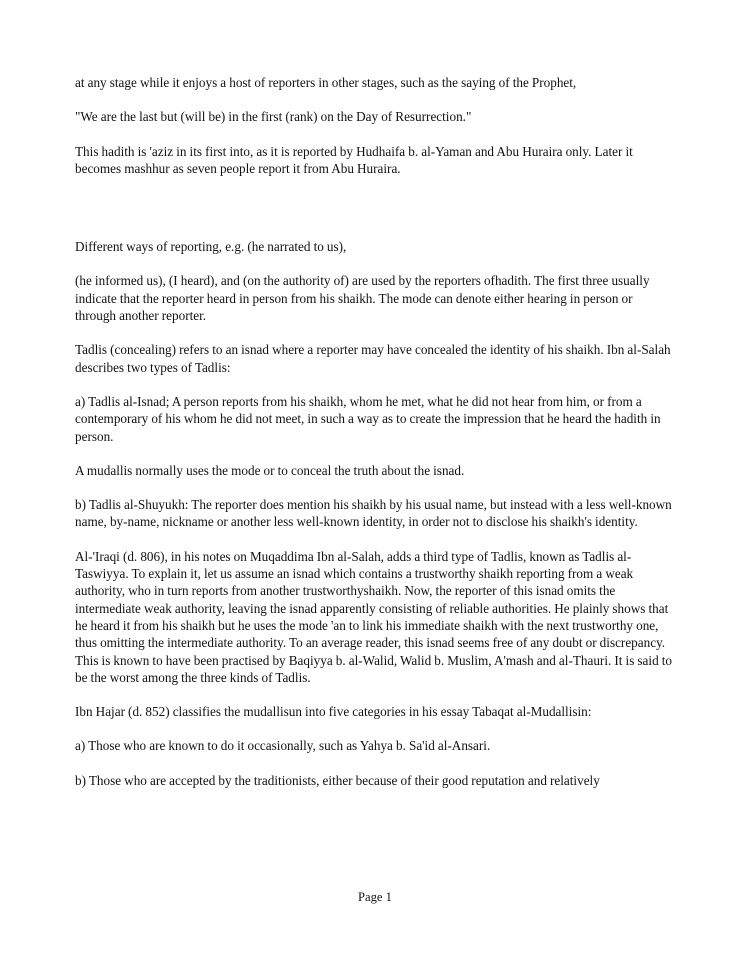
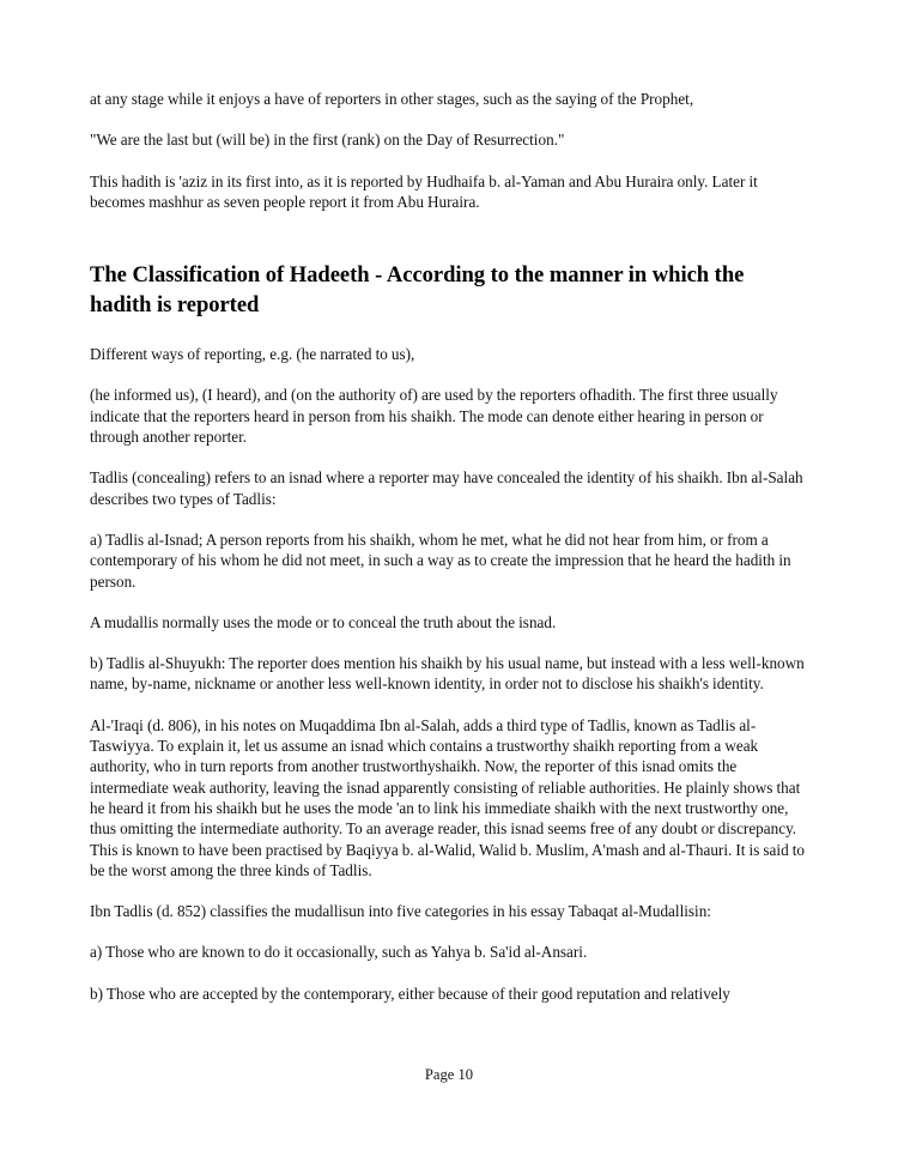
- at any stage while it enjoys a host of reporters in other stages, such as the saying of the Prophet,
+ at any stage while it enjoys a have of reporters in other stages, such as the saying of the Prophet,
  "We are the last but (will be) in the first (rank) on the Day of Resurrection."
  This hadith is 'aziz in its first into, as it is reported by Hudhaifa b. al-Yaman and Abu Huraira only. Later it becomes mashhur as seven people report it from Abu Huraira.
+ The Classification of Hadeeth - According to the manner in which the hadith is reported
  Different ways of reporting, e.g. (he narrated to us),
- (he informed us), (I heard), and (on the authority of) are used by the reporters ofhadith. The first three usually indicate that the reporter heard in person from his shaikh. The mode can denote either hearing in person or through another reporter.
+ (he informed us), (I heard), and (on the authority of) are used by the reporters ofhadith. The first three usually indicate that the reporters heard in person from his shaikh. The mode can denote either hearing in person or through another reporter.
  Tadlis (concealing) refers to an isnad where a reporter may have concealed the identity of his shaikh. Ibn al-Salah describes two types of Tadlis:
  a) Tadlis al-Isnad; A person reports from his shaikh, whom he met, what he did not hear from him, or from a contemporary of his whom he did not meet, in such a way as to create the impression that he heard the hadith in person.
  A mudallis normally uses the mode or to conceal the truth about the isnad.
  b) Tadlis al-Shuyukh: The reporter does mention his shaikh by his usual name, but instead with a less well-known name, by-name, nickname or another less well-known identity, in order not to disclose his shaikh's identity.
  Al-'Iraqi (d. 806), in his notes on Muqaddima Ibn al-Salah, adds a third type of Tadlis, known as Tadlis al-Taswiyya. To explain it, let us assume an isnad which contains a trustworthy shaikh reporting from a weak authority, who in turn reports from another trustworthyshaikh. Now, the reporter of this isnad omits the intermediate weak authority, leaving the isnad apparently consisting of reliable authorities. He plainly shows that he heard it from his shaikh but he uses the mode 'an to link his immediate shaikh with the next trustworthy one, thus omitting the intermediate authority. To an average reader, this isnad seems free of any doubt or discrepancy. This is known to have been practised by Baqiyya b. al-Walid, Walid b. Muslim, A'mash and al-Thauri. It is said to be the worst among the three kinds of Tadlis.
- Ibn Hajar (d. 852) classifies the mudallisun into five categories in his essay Tabaqat al-Mudallisin:
+ Ibn Tadlis (d. 852) classifies the mudallisun into five categories in his essay Tabaqat al-Mudallisin:
  a) Those who are known to do it occasionally, such as Yahya b. Sa'id al-Ansari.
- b) Those who are accepted by the traditionists, either because of their good reputation and relatively
+ b) Those who are accepted by the contemporary, either because of their good reputation and relatively
- Page 1
+ Page 10
